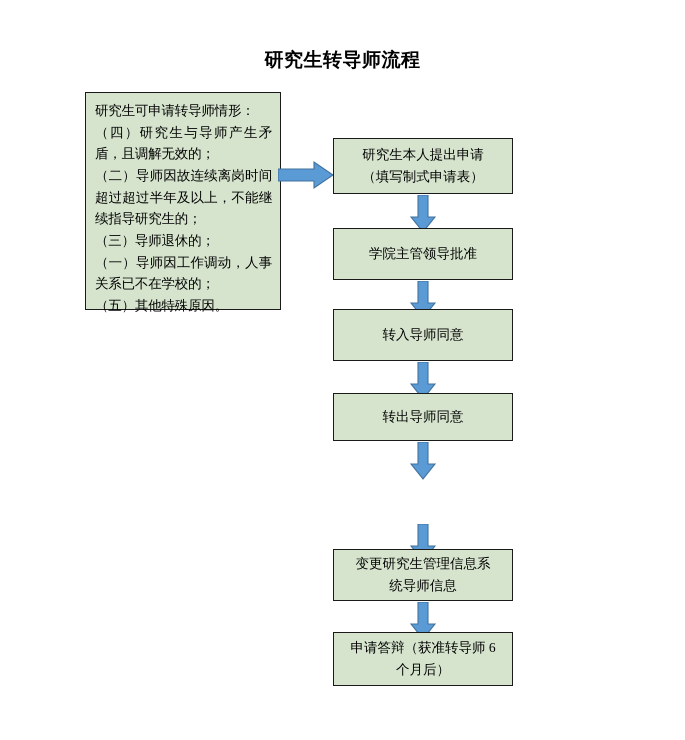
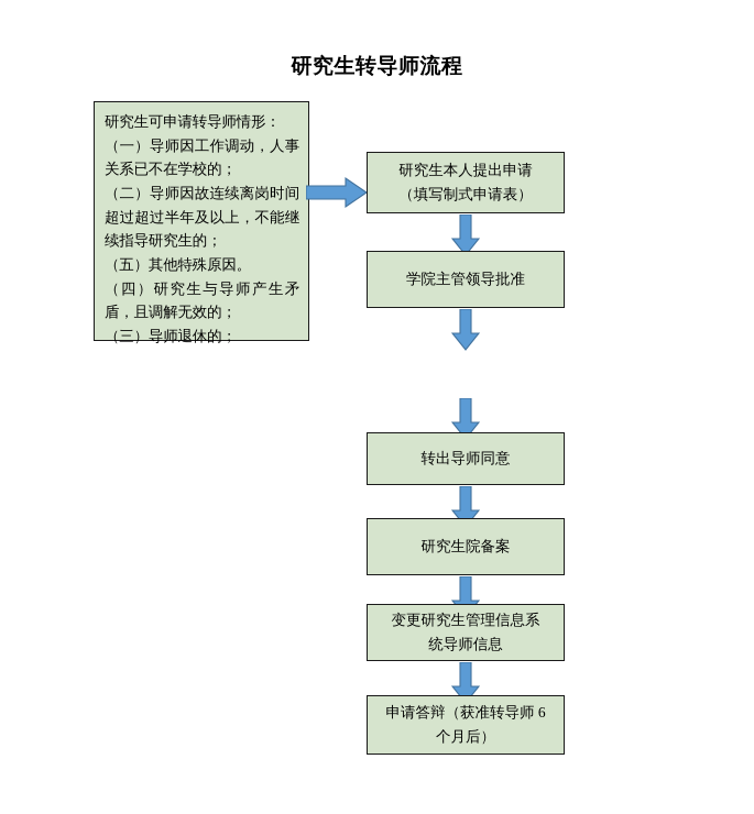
  研究生转导师流程
  研究生可申请转导师情形：
- （四）研究生与导师产生矛盾，且调解无效的；
+ （一）导师因工作调动，人事关系已不在学校的；
  （二）导师因故连续离岗时间超过超过半年及以上，不能继续指导研究生的；
- （三）导师退休的；
+ （五）其他特殊原因。
- （一）导师因工作调动，人事关系已不在学校的；
+ （四）研究生与导师产生矛盾，且调解无效的；
- （五）其他特殊原因。
+ （三）导师退休的；
  研究生本人提出申请
  （填写制式申请表）
  学院主管领导批准
- 转入导师同意
  转出导师同意
+ 研究生院备案
  变更研究生管理信息系
  统导师信息
  申请答辩（获准转导师 6
  个月后）
